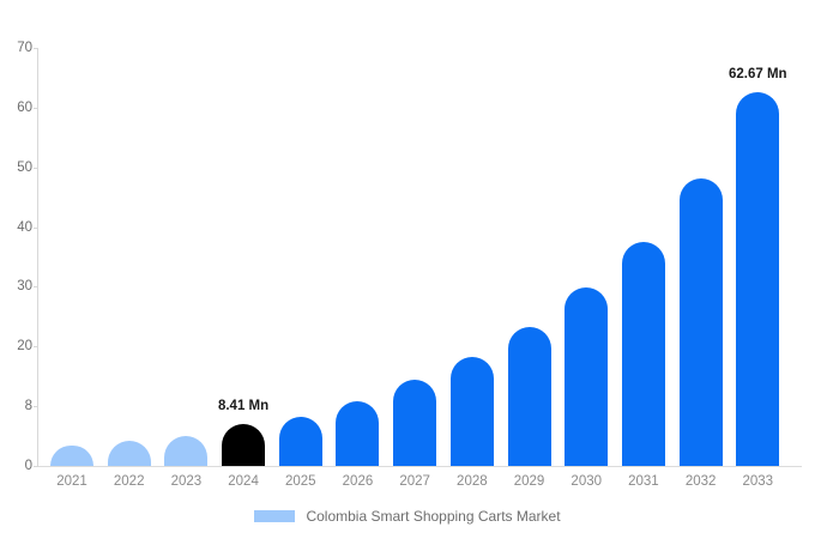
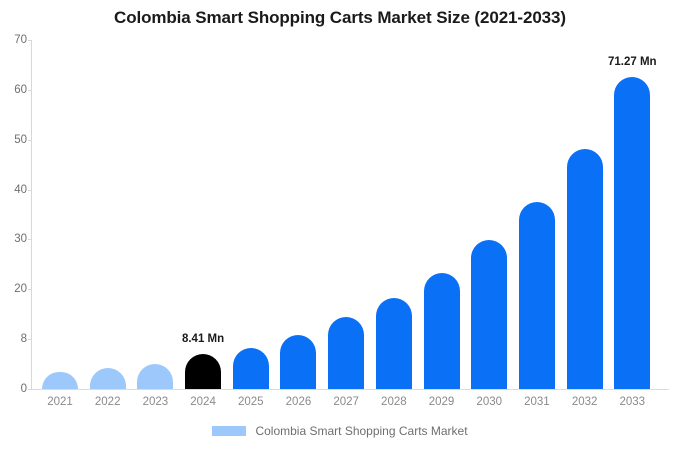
+ Colombia Smart Shopping Carts Market Size (2021-2033)
  0
  8
  20
  30
  40
  50
  60
  70
  8.41 Mn
- 62.67 Mn
+ 71.27 Mn
  Colombia Smart Shopping Carts Market
  2021
  2022
  2023
  2024
  2025
  2026
  2027
  2028
  2029
  2030
  2031
  2032
  2033
